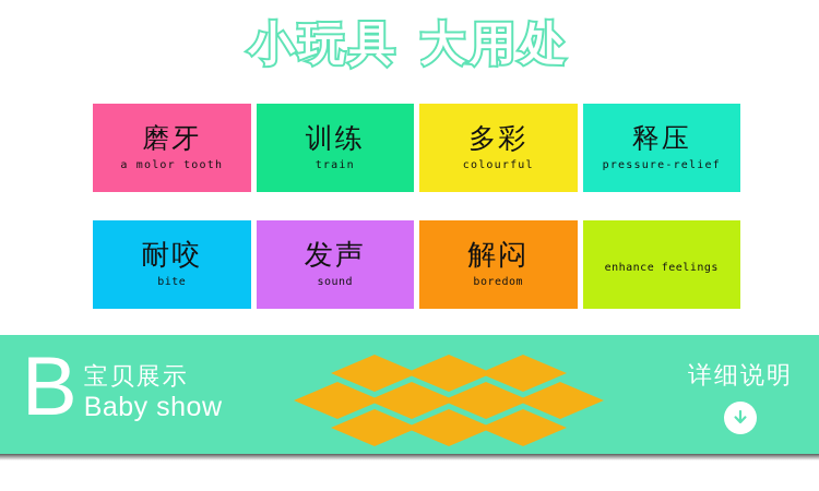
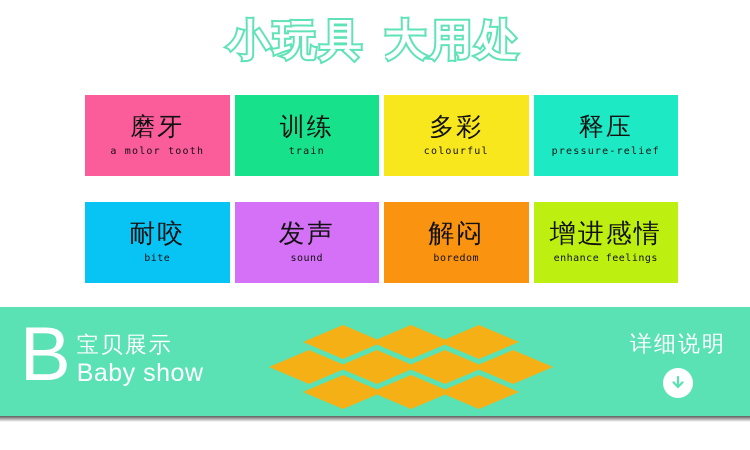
  小玩具 大用处
  磨牙
  a molor tooth
  训练
  train
  多彩
  colourful
  释压
  pressure-relief
  耐咬
  bite
  发声
  sound
  解闷
  boredom
+ 增进感情
  enhance feelings
  B
  宝贝展示
  Baby show
  详细说明
